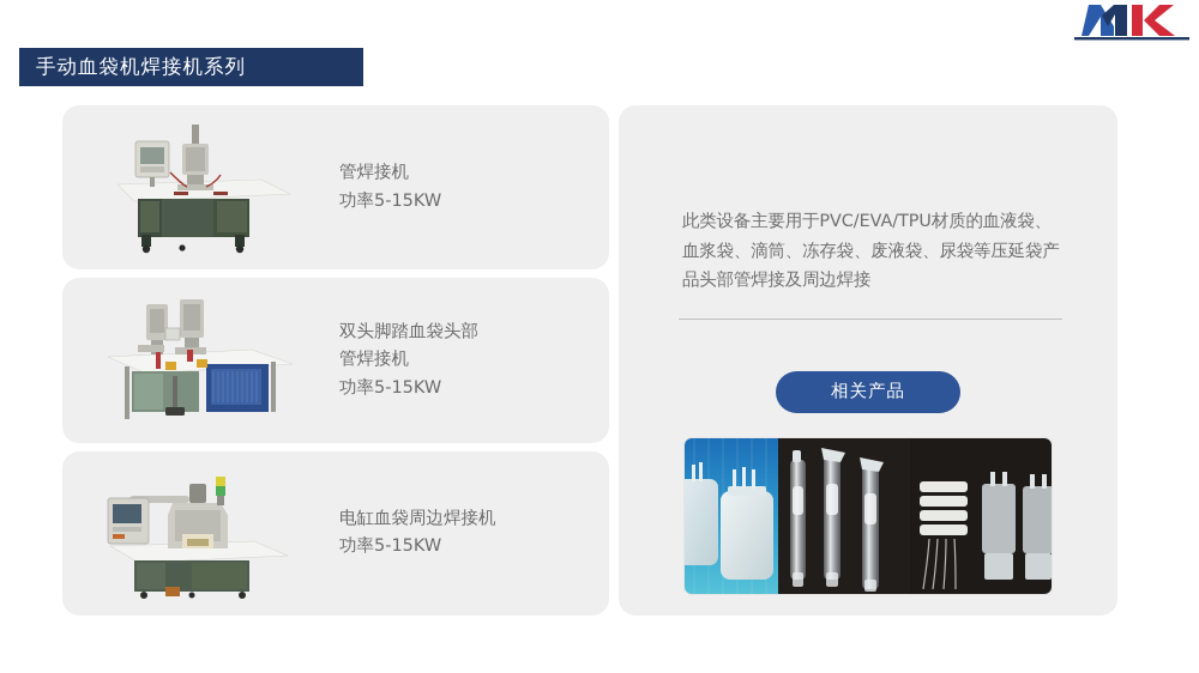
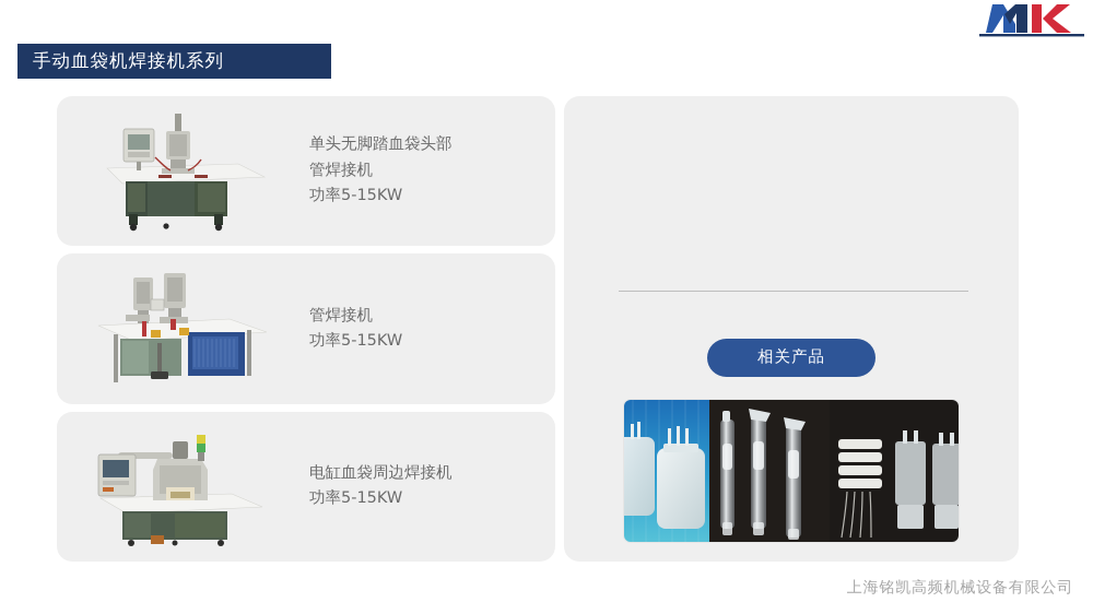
  手动血袋机焊接机系列
+ 单头无脚踏血袋头部
  管焊接机
  功率5-15KW
- 双头脚踏血袋头部
  管焊接机
  功率5-15KW
  电缸血袋周边焊接机
  功率5-15KW
- 此类设备主要用于PVC/EVA/TPU材质的血液袋、血浆袋、滴筒、冻存袋、废液袋、尿袋等压延袋产品头部管焊接及周边焊接
  相关产品
+ 上海铭凯高频机械设备有限公司
